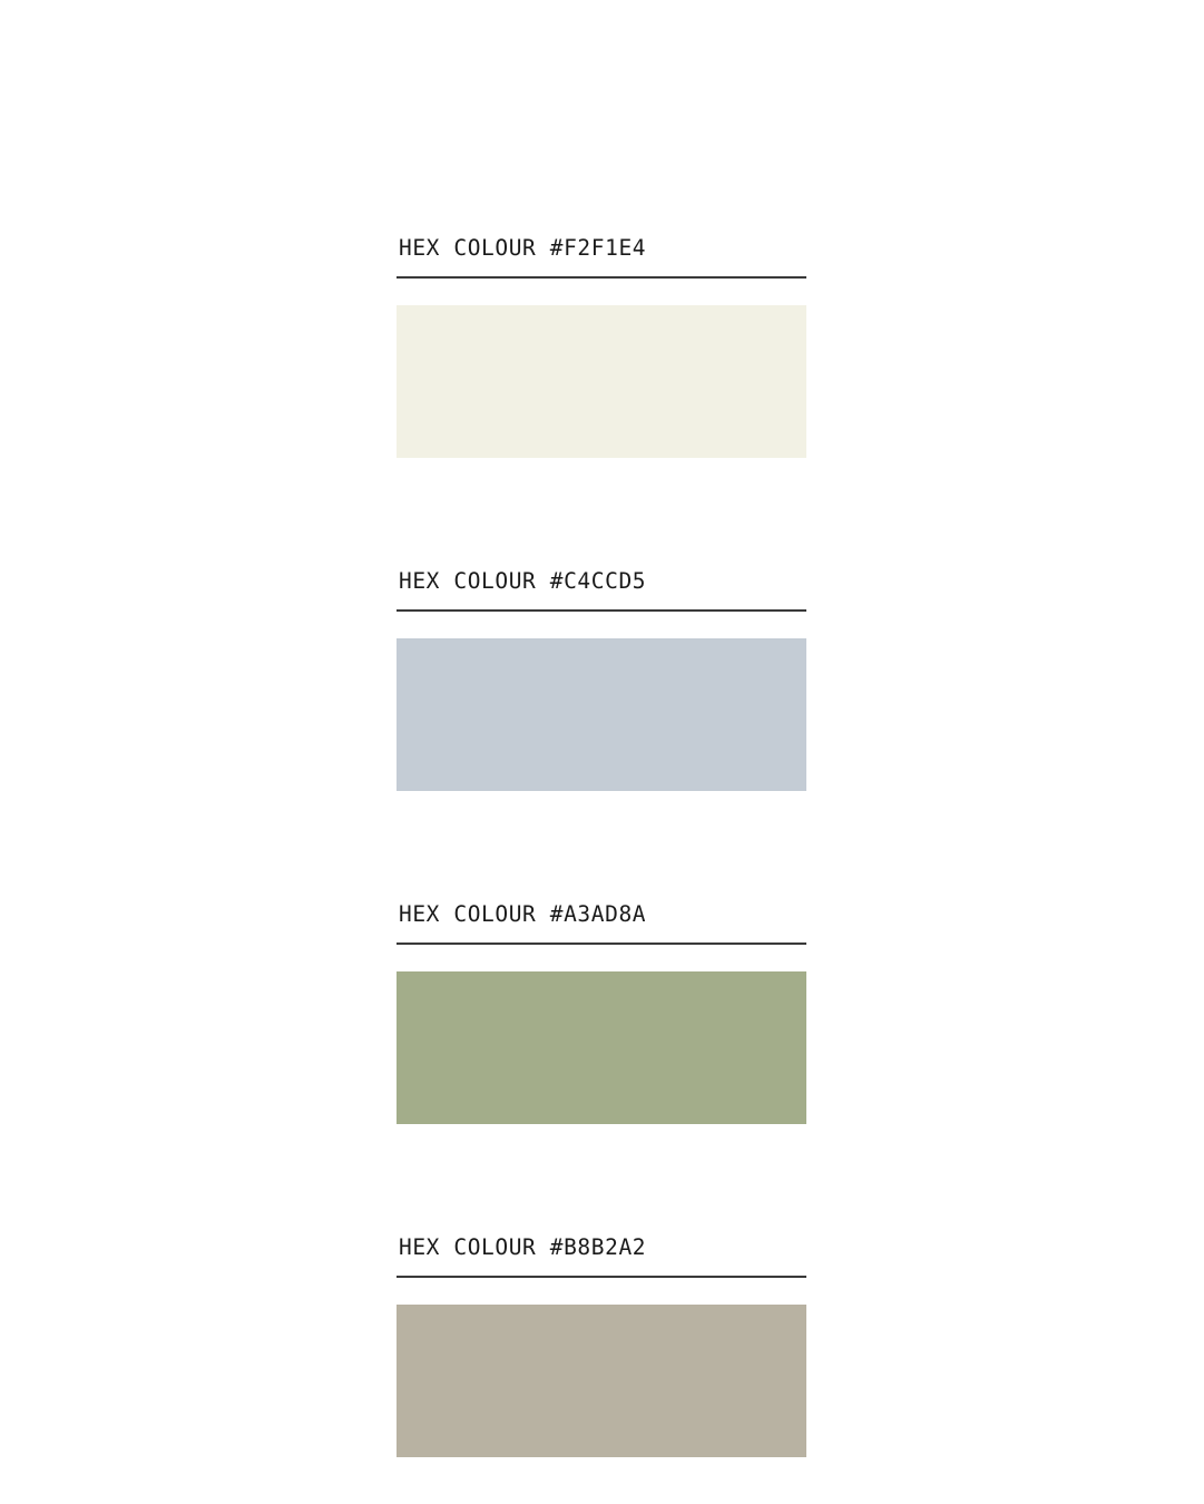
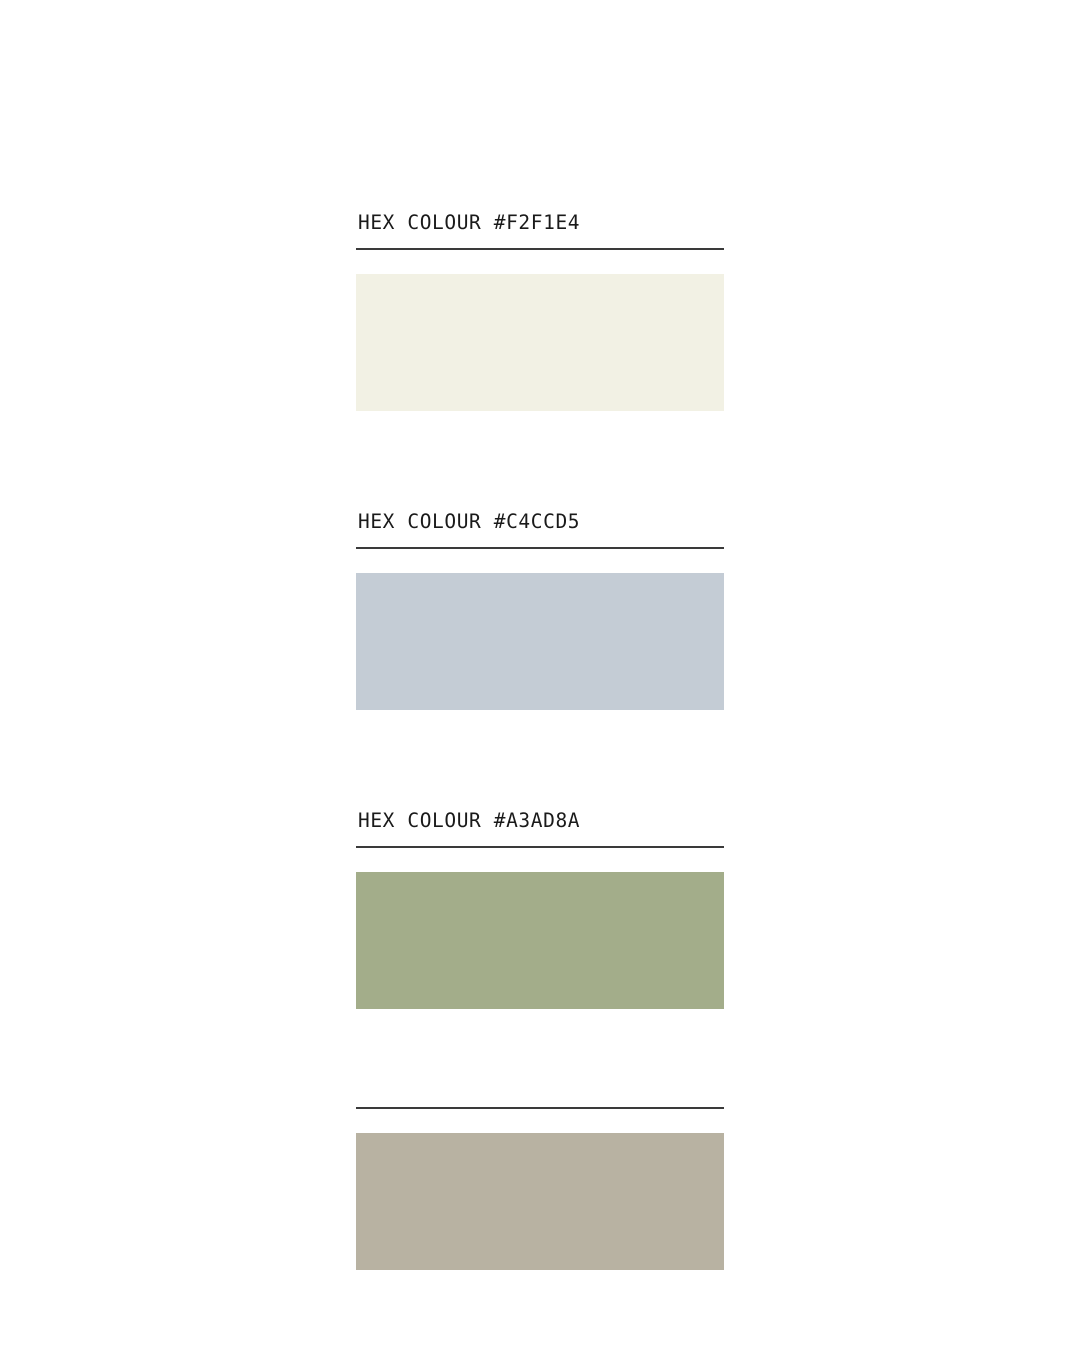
  HEX COLOUR #F2F1E4
  HEX COLOUR #C4CCD5
  HEX COLOUR #A3AD8A
- HEX COLOUR #B8B2A2
